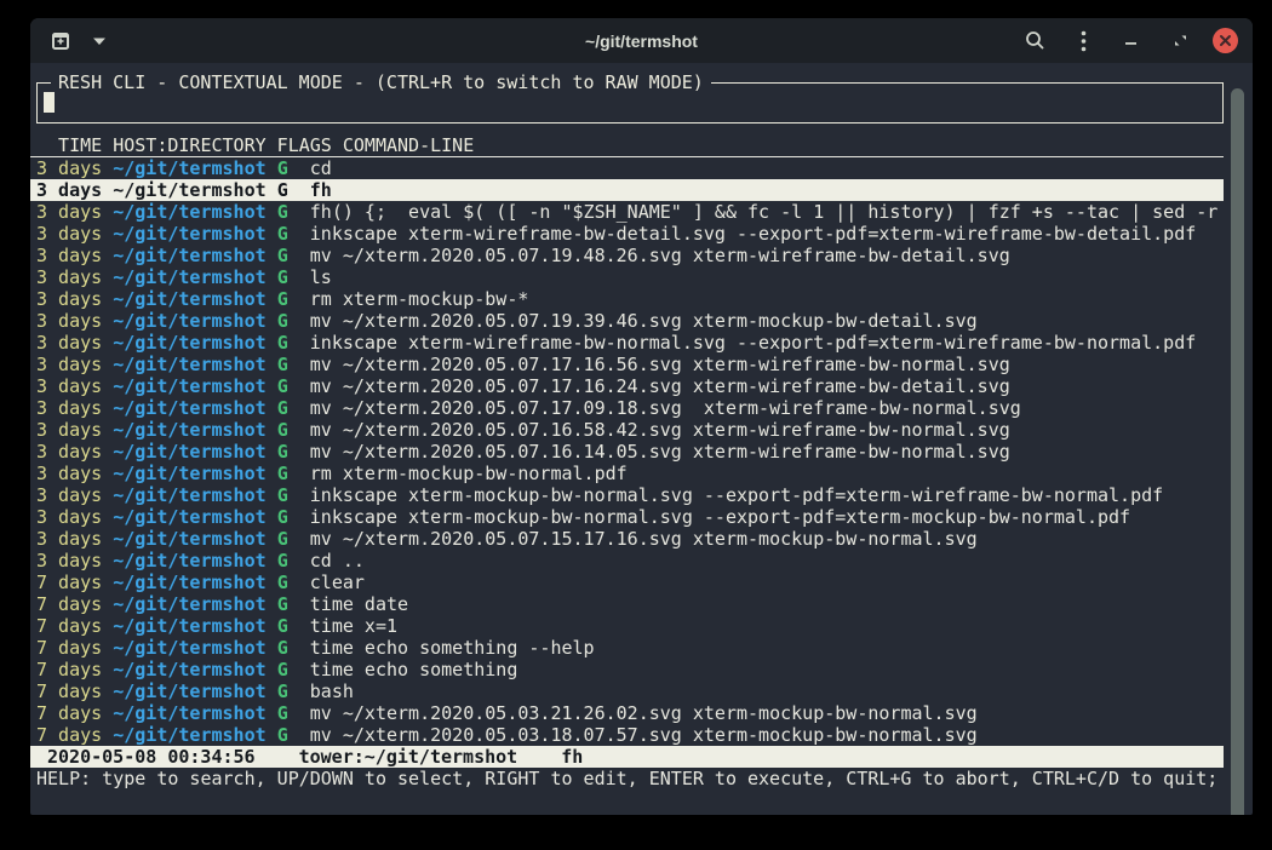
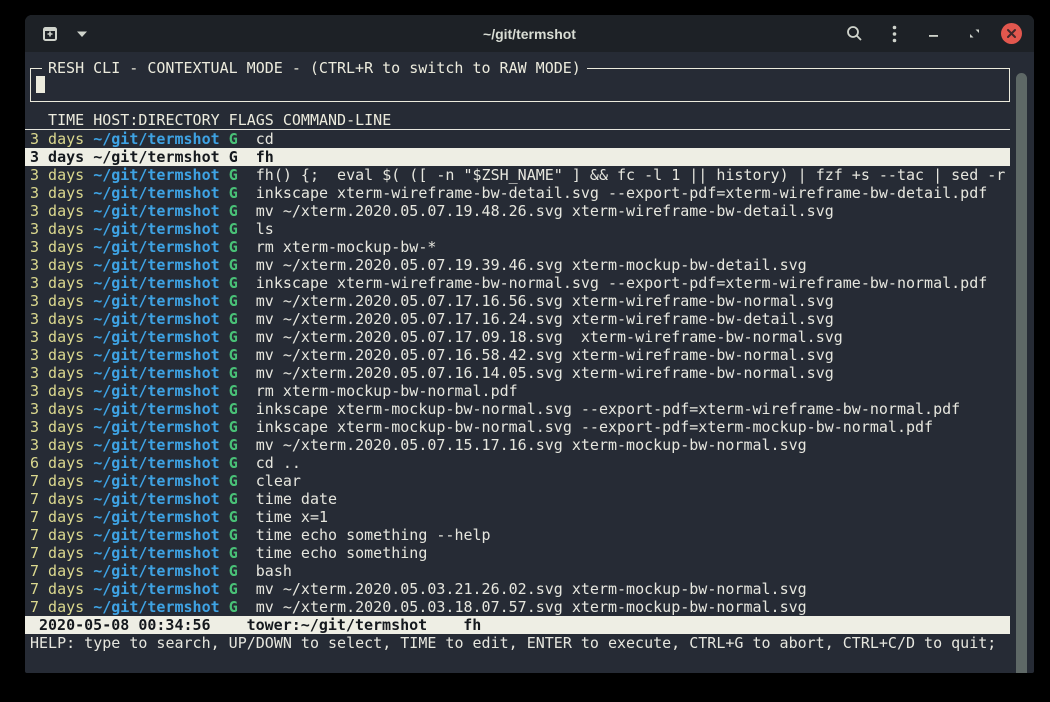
  ~/git/termshot
  RESH CLI - CONTEXTUAL MODE - (CTRL+R to switch to RAW MODE)
  TIME HOST:DIRECTORY FLAGS COMMAND-LINE
  3 days ~/git/termshot G cd
  3 days ~/git/termshot G fh
  3 days ~/git/termshot G fh() {; eval $( ([ -n "$ZSH_NAME" ] && fc -l 1 || history) | fzf +s --tac | sed -r
  3 days ~/git/termshot G inkscape xterm-wireframe-bw-detail.svg --export-pdf=xterm-wireframe-bw-detail.pdf
  3 days ~/git/termshot G mv ~/xterm.2020.05.07.19.48.26.svg xterm-wireframe-bw-detail.svg
  3 days ~/git/termshot G ls
  3 days ~/git/termshot G rm xterm-mockup-bw-*
  3 days ~/git/termshot G mv ~/xterm.2020.05.07.19.39.46.svg xterm-mockup-bw-detail.svg
  3 days ~/git/termshot G inkscape xterm-wireframe-bw-normal.svg --export-pdf=xterm-wireframe-bw-normal.pdf
  3 days ~/git/termshot G mv ~/xterm.2020.05.07.17.16.56.svg xterm-wireframe-bw-normal.svg
  3 days ~/git/termshot G mv ~/xterm.2020.05.07.17.16.24.svg xterm-wireframe-bw-detail.svg
  3 days ~/git/termshot G mv ~/xterm.2020.05.07.17.09.18.svg xterm-wireframe-bw-normal.svg
  3 days ~/git/termshot G mv ~/xterm.2020.05.07.16.58.42.svg xterm-wireframe-bw-normal.svg
  3 days ~/git/termshot G mv ~/xterm.2020.05.07.16.14.05.svg xterm-wireframe-bw-normal.svg
  3 days ~/git/termshot G rm xterm-mockup-bw-normal.pdf
  3 days ~/git/termshot G inkscape xterm-mockup-bw-normal.svg --export-pdf=xterm-wireframe-bw-normal.pdf
  3 days ~/git/termshot G inkscape xterm-mockup-bw-normal.svg --export-pdf=xterm-mockup-bw-normal.pdf
  3 days ~/git/termshot G mv ~/xterm.2020.05.07.15.17.16.svg xterm-mockup-bw-normal.svg
- 3 days ~/git/termshot G cd ..
+ 6 days ~/git/termshot G cd ..
  7 days ~/git/termshot G clear
  7 days ~/git/termshot G time date
  7 days ~/git/termshot G time x=1
  7 days ~/git/termshot G time echo something --help
  7 days ~/git/termshot G time echo something
  7 days ~/git/termshot G bash
  7 days ~/git/termshot G mv ~/xterm.2020.05.03.21.26.02.svg xterm-mockup-bw-normal.svg
  7 days ~/git/termshot G mv ~/xterm.2020.05.03.18.07.57.svg xterm-mockup-bw-normal.svg
  2020-05-08 00:34:56 tower:~/git/termshot fh
- HELP: type to search, UP/DOWN to select, RIGHT to edit, ENTER to execute, CTRL+G to abort, CTRL+C/D to quit;
+ HELP: type to search, UP/DOWN to select, TIME to edit, ENTER to execute, CTRL+G to abort, CTRL+C/D to quit;
